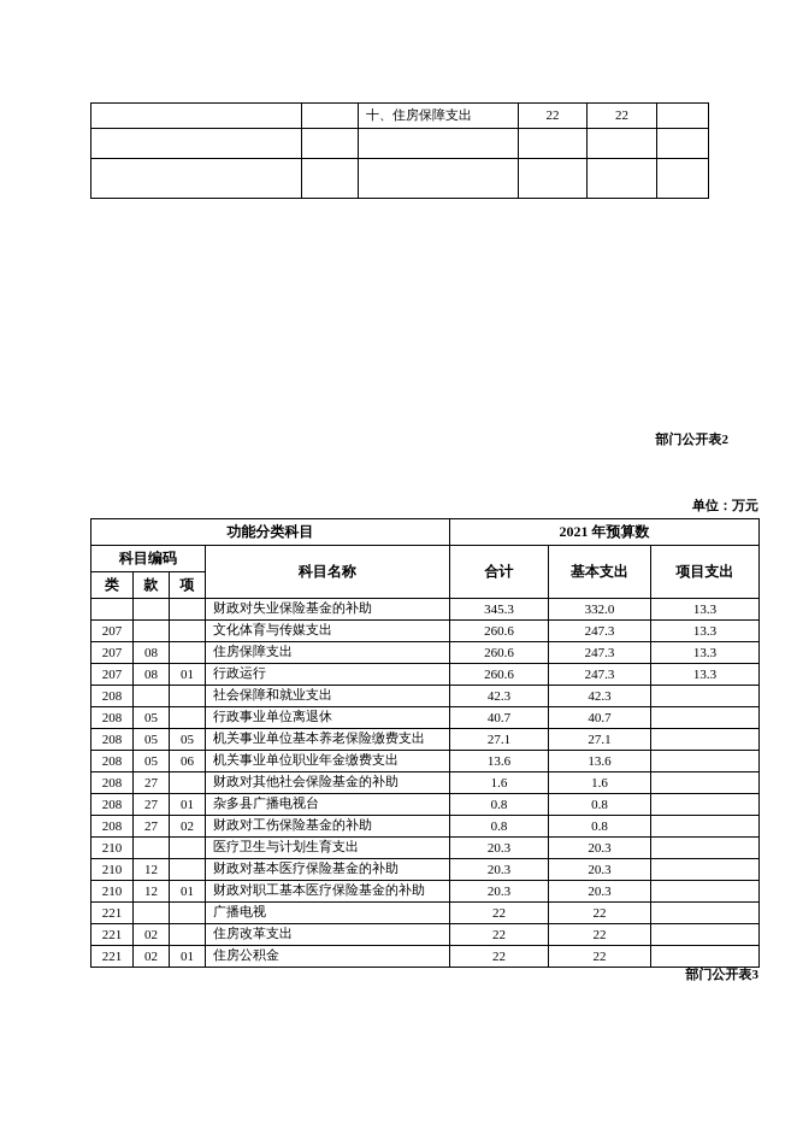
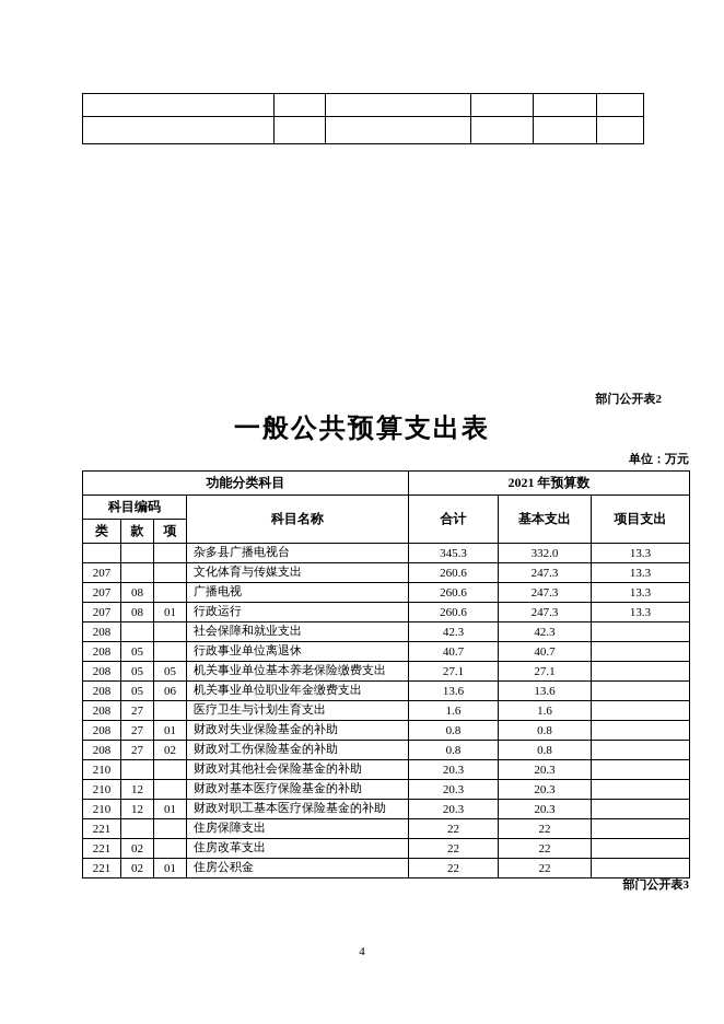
- 		十、住房保障支出	22	22
  部门公开表2
+ 一般公共预算支出表
  单位：万元
  功能分类科目	2021 年预算数
  科目编码	科目名称	合计	基本支出	项目支出
  类	款	项
- 			财政对失业保险基金的补助	345.3	332.0	13.3
+ 			杂多县广播电视台	345.3	332.0	13.3
  207			文化体育与传媒支出	260.6	247.3	13.3
- 207	08		住房保障支出	260.6	247.3	13.3
+ 207	08		广播电视	260.6	247.3	13.3
  207	08	01	行政运行	260.6	247.3	13.3
  208			社会保障和就业支出	42.3	42.3
  208	05		行政事业单位离退休	40.7	40.7
  208	05	05	机关事业单位基本养老保险缴费支出	27.1	27.1
  208	05	06	机关事业单位职业年金缴费支出	13.6	13.6
- 208	27		财政对其他社会保险基金的补助	1.6	1.6
+ 208	27		医疗卫生与计划生育支出	1.6	1.6
- 208	27	01	杂多县广播电视台	0.8	0.8
+ 208	27	01	财政对失业保险基金的补助	0.8	0.8
  208	27	02	财政对工伤保险基金的补助	0.8	0.8
- 210			医疗卫生与计划生育支出	20.3	20.3
+ 210			财政对其他社会保险基金的补助	20.3	20.3
  210	12		财政对基本医疗保险基金的补助	20.3	20.3
  210	12	01	财政对职工基本医疗保险基金的补助	20.3	20.3
- 221			广播电视	22	22
+ 221			住房保障支出	22	22
  221	02		住房改革支出	22	22
  221	02	01	住房公积金	22	22
  部门公开表3
+ 4
